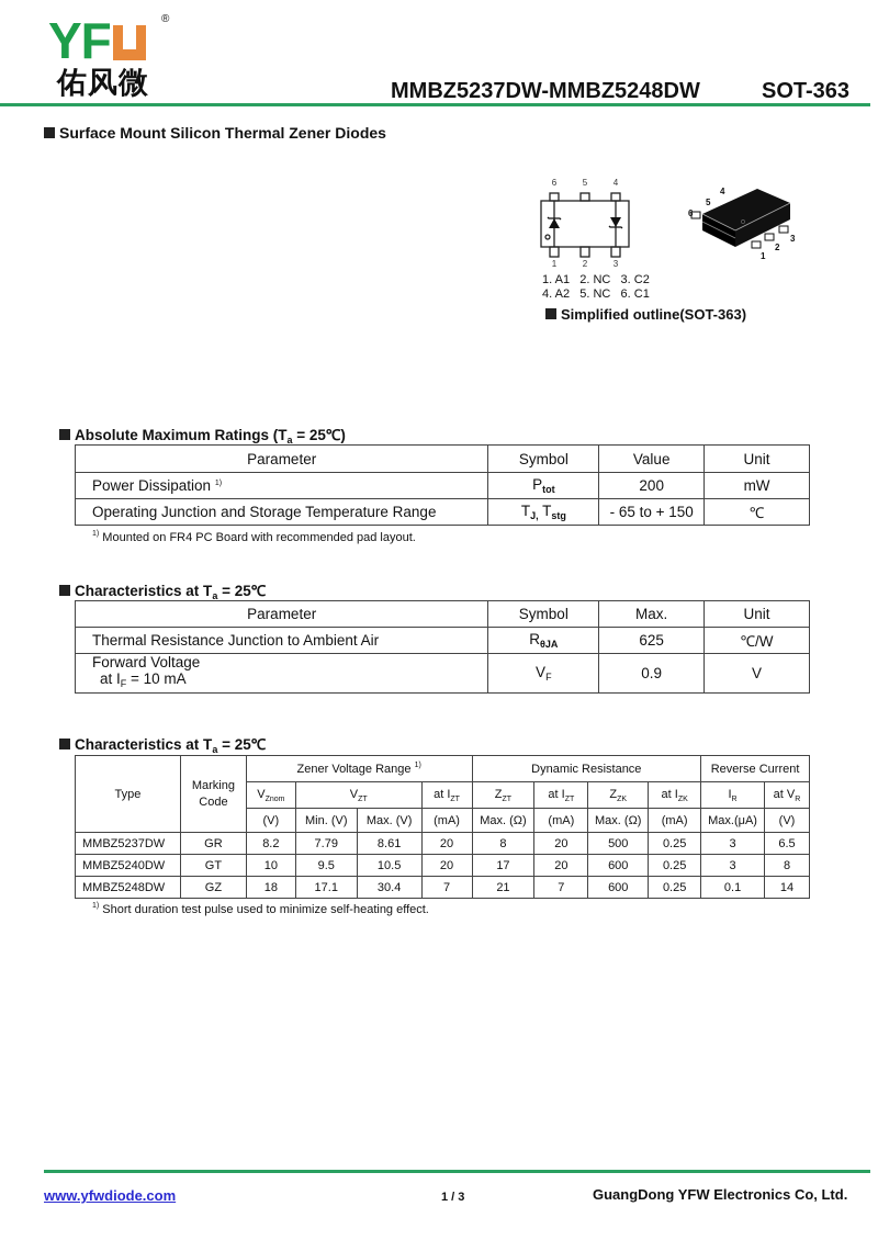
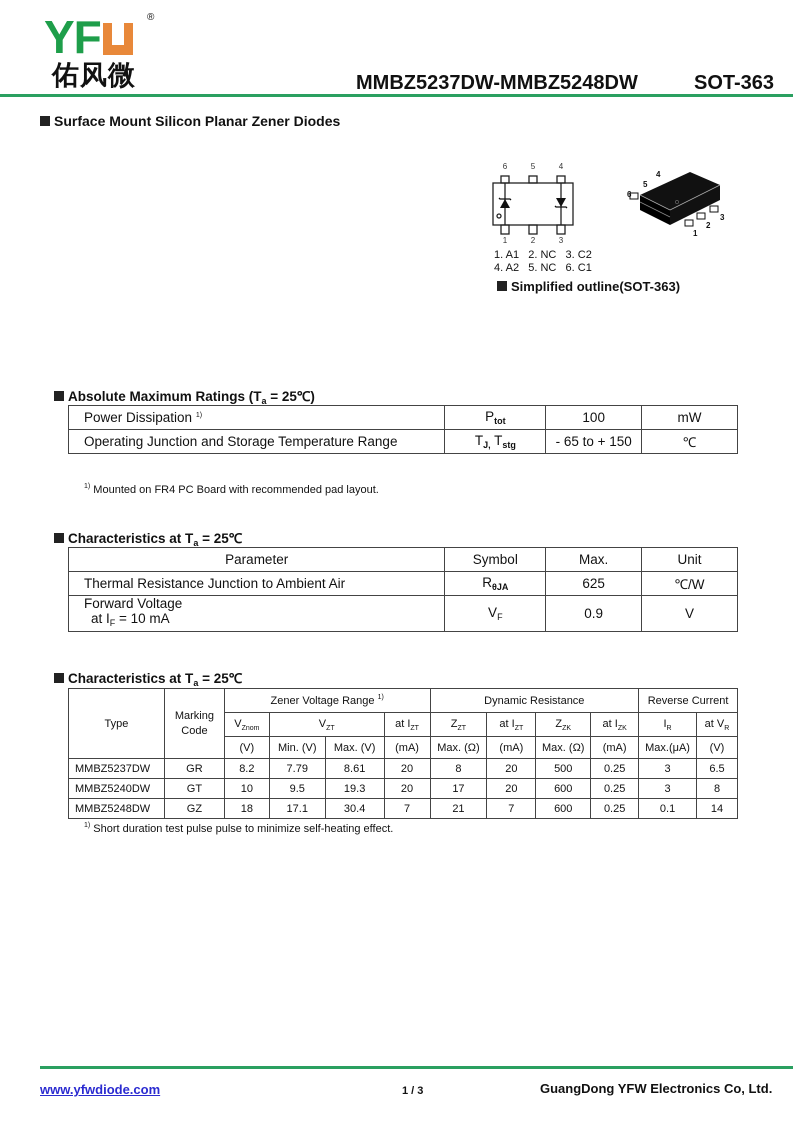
  YF
  ®
  佑风微
  MMBZ5237DW-MMBZ5248DW
  SOT-363
- Surface Mount Silicon Thermal Zener Diodes
+ Surface Mount Silicon Planar Zener Diodes
  6
  5
  4
  1
  2
  3
  1. A1 2. NC 3. C2
  4. A2 5. NC 6. C1
  1
  2
  3
  4
  5
  6
  Simplified outline(SOT-363)
  Absolute Maximum Ratings (Ta = 25℃)
- Parameter	Symbol	Value	Unit
- Power Dissipation	Ptot	200	mW
+ Power Dissipation	Ptot	100	mW
  Operating Junction and Storage Temperature Range	TJ, Tstg	- 65 to + 150	℃
  Mounted on FR4 PC Board with recommended pad layout.
  Characteristics at Ta = 25℃
  Parameter	Symbol	Max.	Unit
  Thermal Resistance Junction to Ambient Air	RθJA	625	℃/W
  Forward Voltage at IF = 10 mA	VF	0.9	V
  Characteristics at Ta = 25℃
  Type	Marking Code	Zener Voltage Range	Dynamic Resistance	Reverse Current
  (V)	Min. (V)	Max. (V)	(mA)	Max. (Ω)	(mA)	Max. (Ω)	(mA)	Max.(μA)	(V)
  MMBZ5237DW	GR	8.2	7.79	8.61	20	8	20	500	0.25	3	6.5
- MMBZ5240DW	GT	10	9.5	10.5	20	17	20	600	0.25	3	8
+ MMBZ5240DW	GT	10	9.5	19.3	20	17	20	600	0.25	3	8
  MMBZ5248DW	GZ	18	17.1	30.4	7	21	7	600	0.25	0.1	14
- Short duration test pulse used to minimize self-heating effect.
+ Short duration test pulse pulse to minimize self-heating effect.
  www.yfwdiode.com
  1 / 3
  GuangDong YFW Electronics Co, Ltd.
